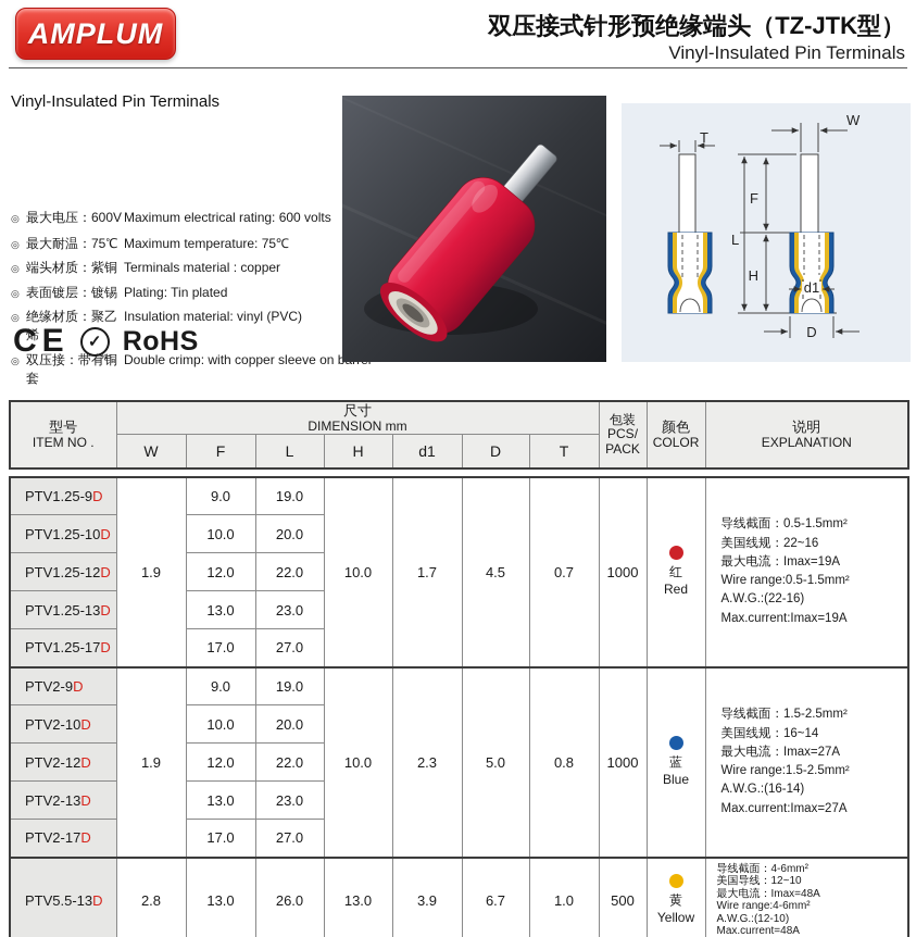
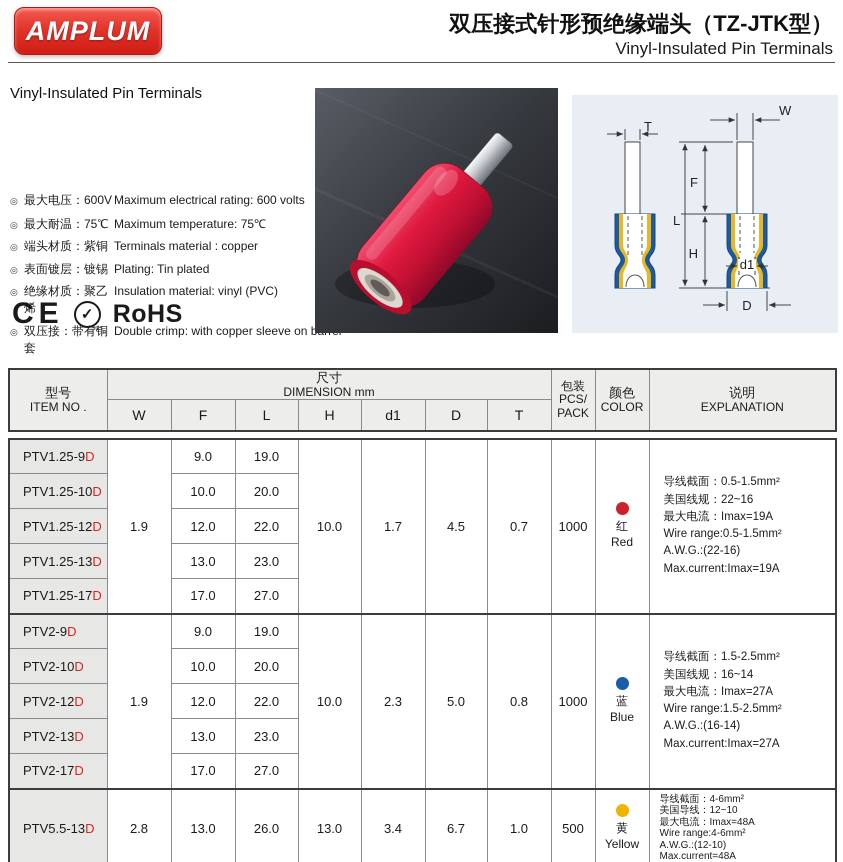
  AMPLUM
  双压接式针形预绝缘端头（TZ-JTK型）
  Vinyl-Insulated Pin Terminals
  Vinyl-Insulated Pin Terminals
  ◎
  最大电压：600V
  Maximum electrical rating: 600 volts
  ◎
  最大耐温：75℃
  Maximum temperature: 75℃
  ◎
  端头材质：紫铜
  Terminals material : copper
  ◎
  表面镀层：镀锡
  Plating: Tin plated
  ◎
  绝缘材质：聚乙烯
  Insulation material: vinyl (PVC)
  ◎
  双压接：带有铜套
  Double crimp: with copper sleeve on b
  CE
  ✓
  RoHS
  T
  W
  L
  F
  H
  d1
  D
  型号 ITEM NO .	尺寸 DIMENSION mm	包装 PCS/ PACK	颜色 COLOR	说明 EXPLANATION
  W	F	L	H	d1	D	T
  PTV1.25-9D	1.9	9.0	19.0	10.0	1.7	4.5	0.7	1000	红 Red	导线截面：0.5-1.5mm² 美国线规：22~16 最大电流：Imax=19A Wire range:0.5-1.5mm² A.W.G.:(22-16) Max.current:Imax=19A
  PTV1.25-10D	10.0	20.0
  PTV1.25-12D	12.0	22.0
  PTV1.25-13D	13.0	23.0
  PTV1.25-17D	17.0	27.0
  PTV2-9D	1.9	9.0	19.0	10.0	2.3	5.0	0.8	1000	蓝 Blue	导线截面：1.5-2.5mm² 美国线规：16~14 最大电流：Imax=27A Wire range:1.5-2.5mm² A.W.G.:(16-14) Max.current:Imax=27A
  PTV2-10D	10.0	20.0
  PTV2-12D	12.0	22.0
  PTV2-13D	13.0	23.0
  PTV2-17D	17.0	27.0
- PTV5.5-13D	2.8	13.0	26.0	13.0	3.9	6.7	1.0	500	黄 Yellow	导线截面：4-6mm² 美国导线：12~10 最大电流：Imax=48A Wire range:4-6mm² A.W.G.:(12-10) Max.current=48A
+ PTV5.5-13D	2.8	13.0	26.0	13.0	3.4	6.7	1.0	500	黄 Yellow	导线截面：4-6mm² 美国导线：12~10 最大电流：Imax=48A Wire range:4-6mm² A.W.G.:(12-10) Max.current=48A
